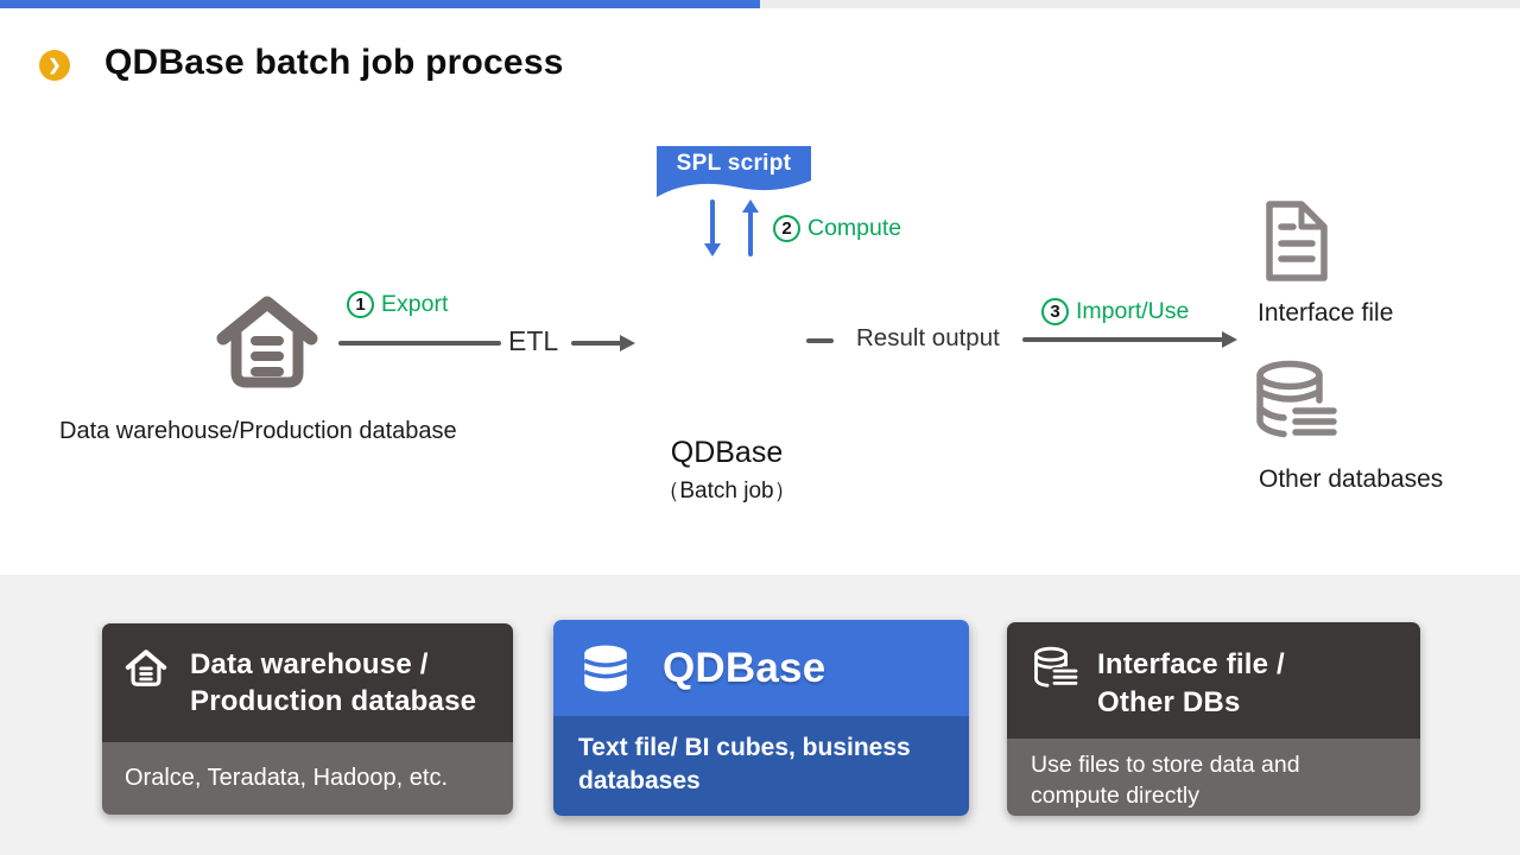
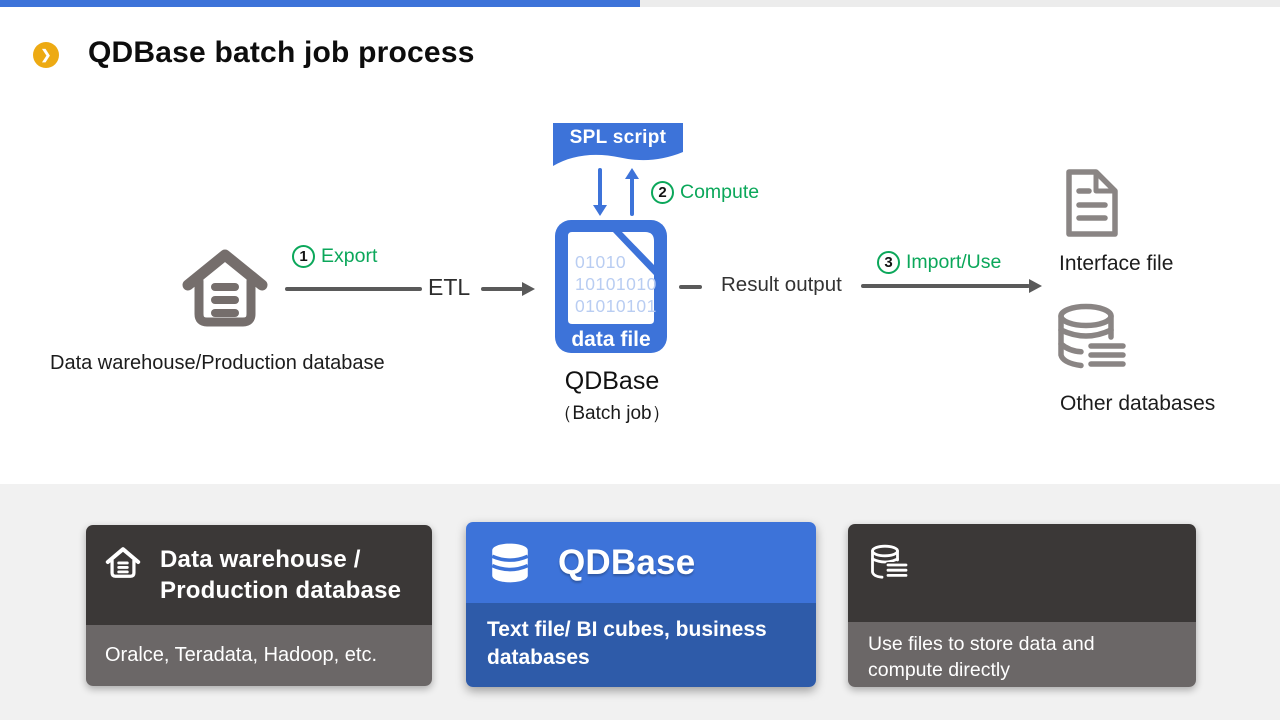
  ❯
  QDBase batch job process
  SPL script
  2
  Compute
  Data warehouse/Production database
  1
  Export
  ETL
+ 01010
+ 10101010
+ 01010101
+ data file
  QDBase
  （Batch job）
  Result output
  3
  Import/Use
  Interface file
  Other databases
  Data warehouse /
  Production database
  Oralce, Teradata, Hadoop, etc.
  QDBase
  Text file/ BI cubes, business databases
- Interface file /
- Other DBs
  Use files to store data and compute directly
